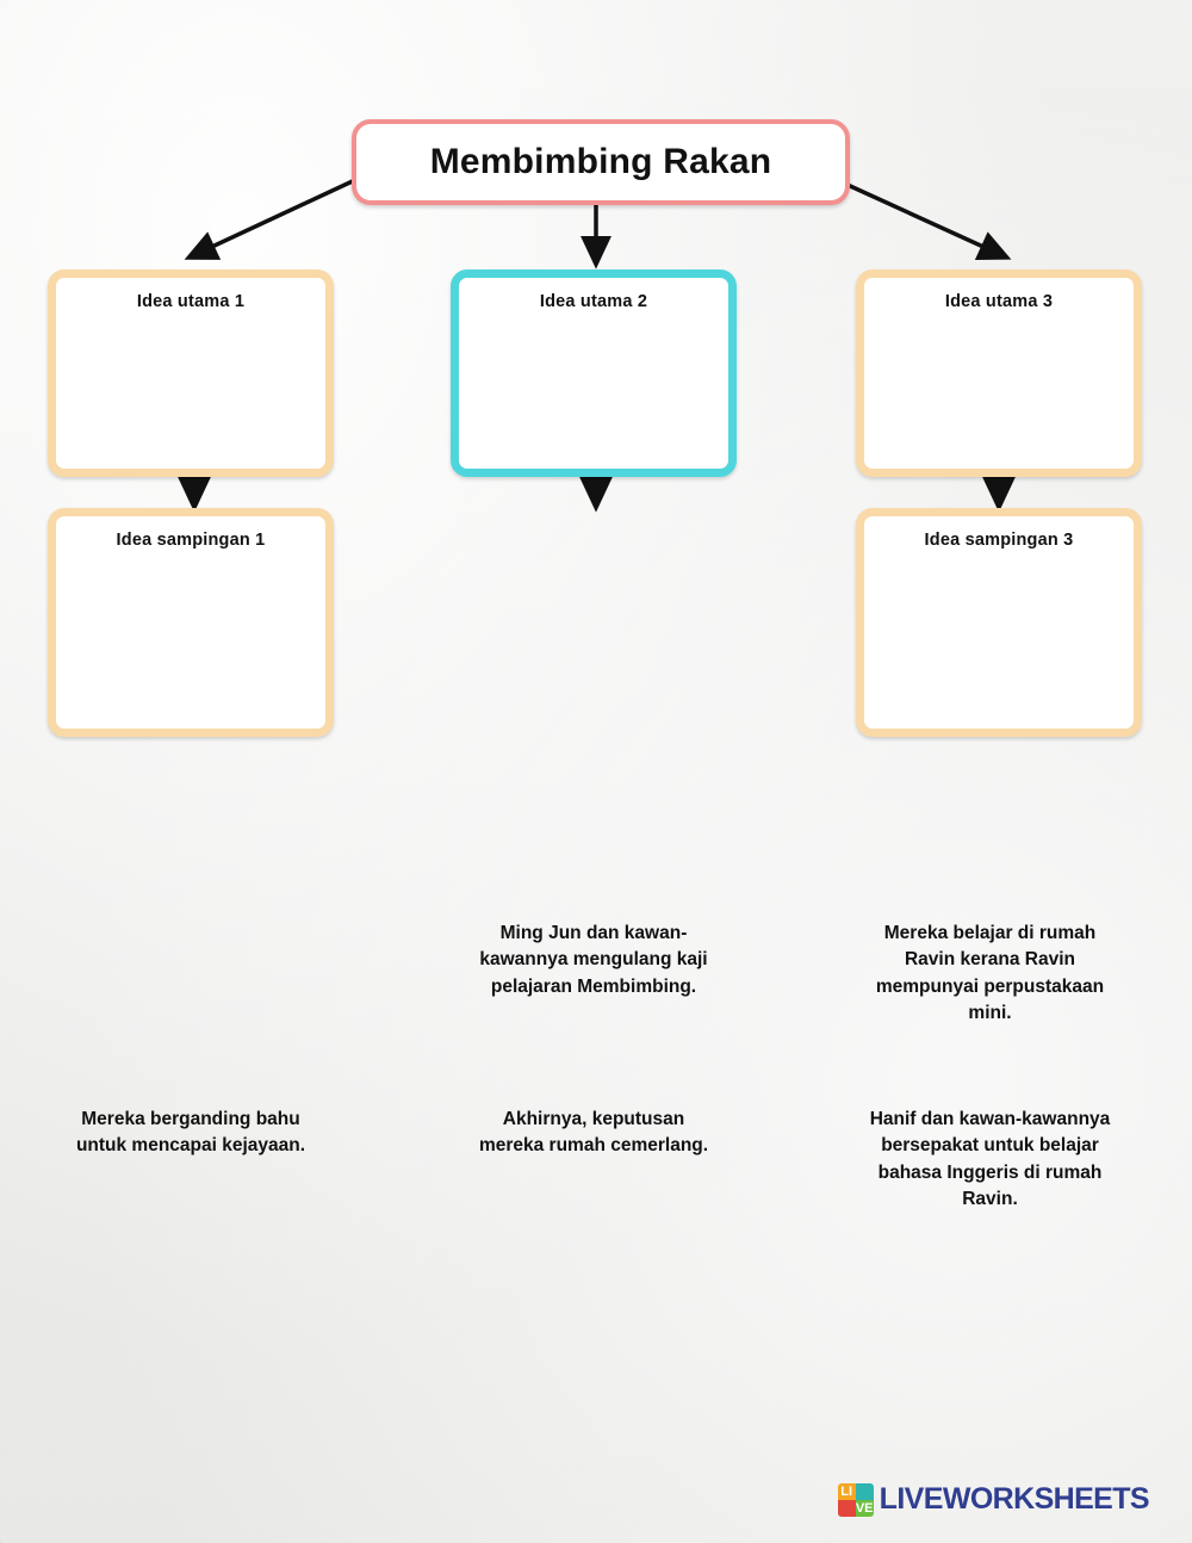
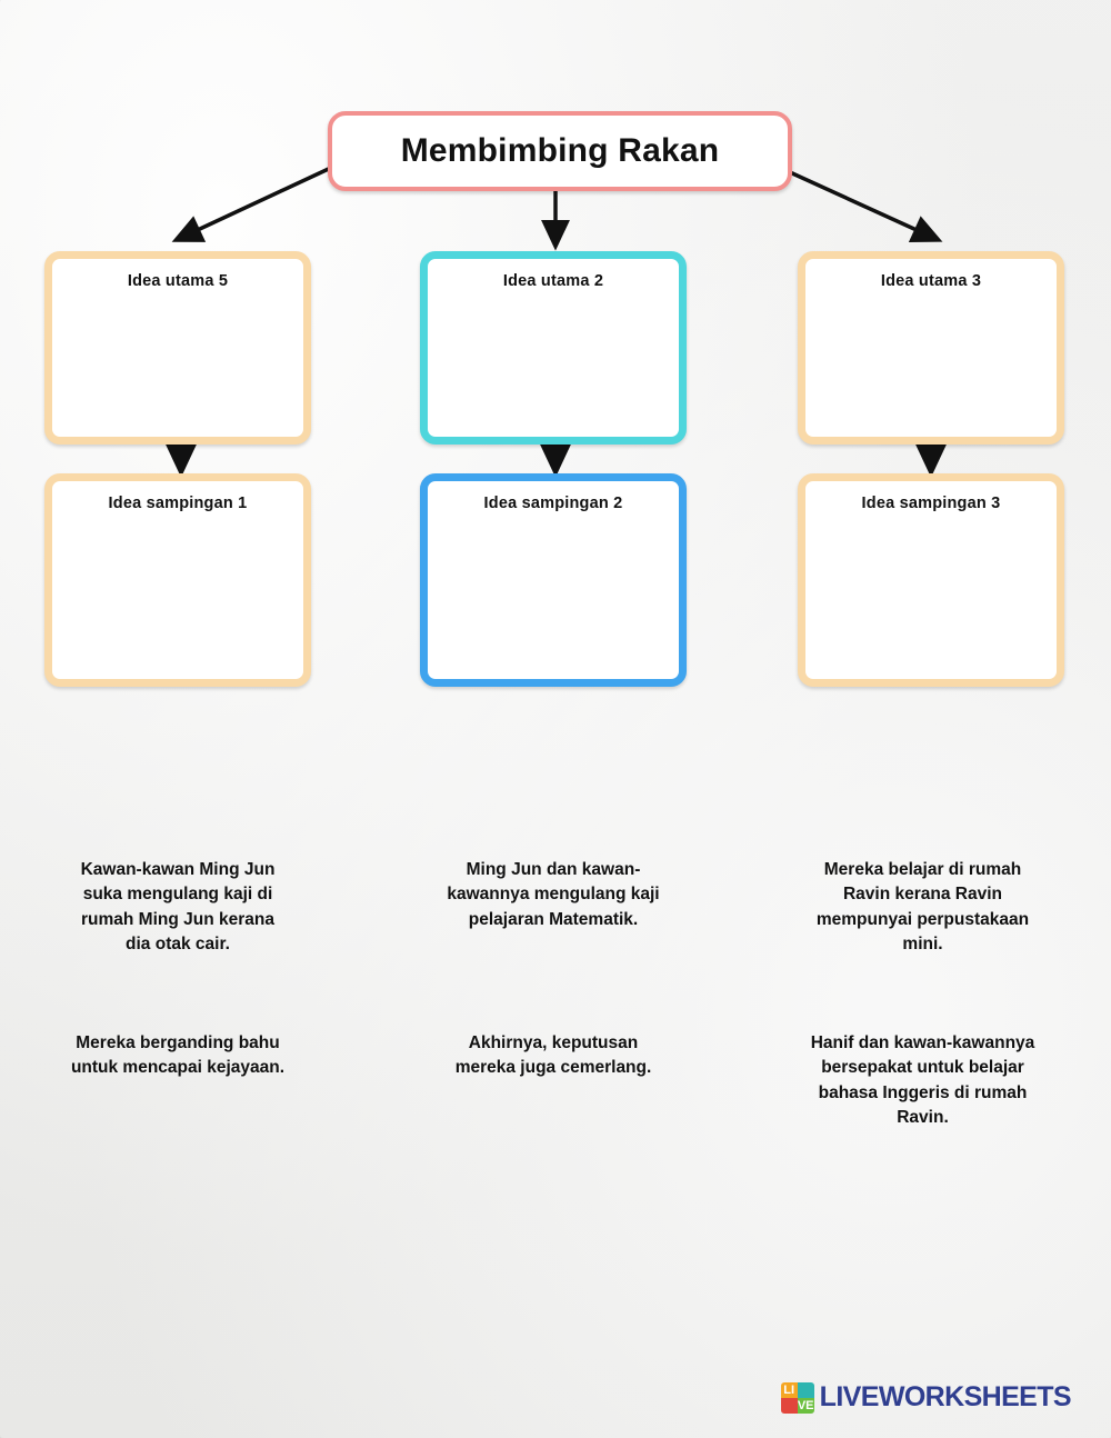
  Membimbing Rakan
- Idea utama 1
+ Idea utama 5
  Idea utama 2
  Idea utama 3
  Idea sampingan 1
+ Idea sampingan 2
  Idea sampingan 3
+ Kawan-kawan Ming Jun suka mengulang kaji di rumah Ming Jun kerana dia otak cair.
- Ming Jun dan kawan-kawannya mengulang kaji pelajaran Membimbing.
+ Ming Jun dan kawan-kawannya mengulang kaji pelajaran Matematik.
  Mereka belajar di rumah Ravin kerana Ravin mempunyai perpustakaan mini.
  Mereka berganding bahu untuk mencapai kejayaan.
- Akhirnya, keputusan mereka rumah cemerlang.
+ Akhirnya, keputusan mereka juga cemerlang.
  Hanif dan kawan-kawannya bersepakat untuk belajar bahasa Inggeris di rumah Ravin.
  LI
  VE
  LIVEWORKSHEETS
